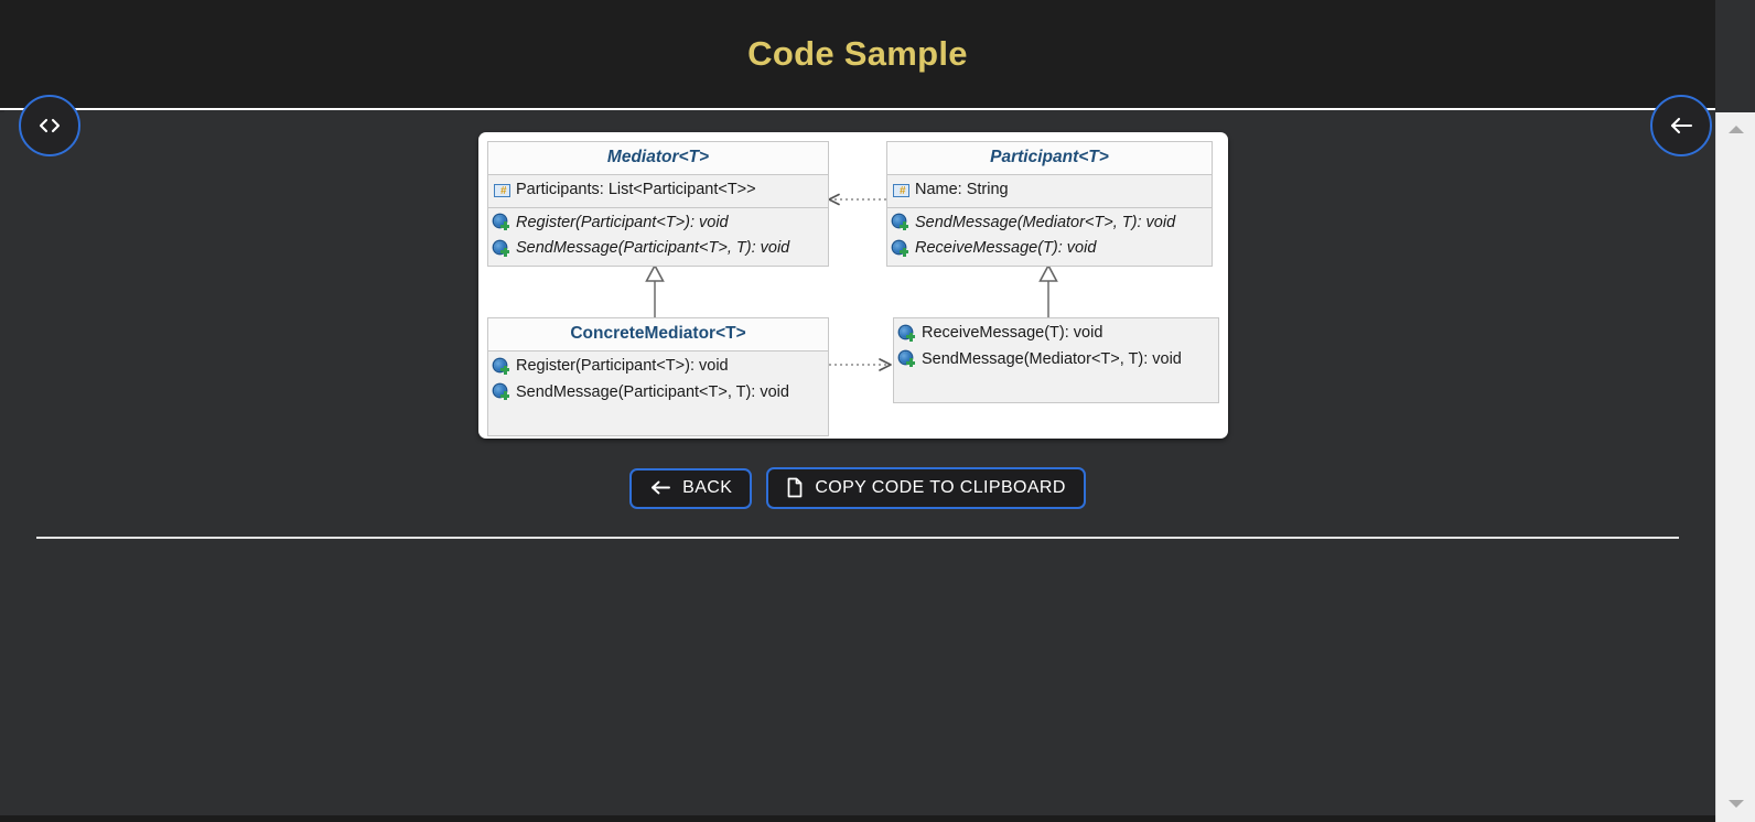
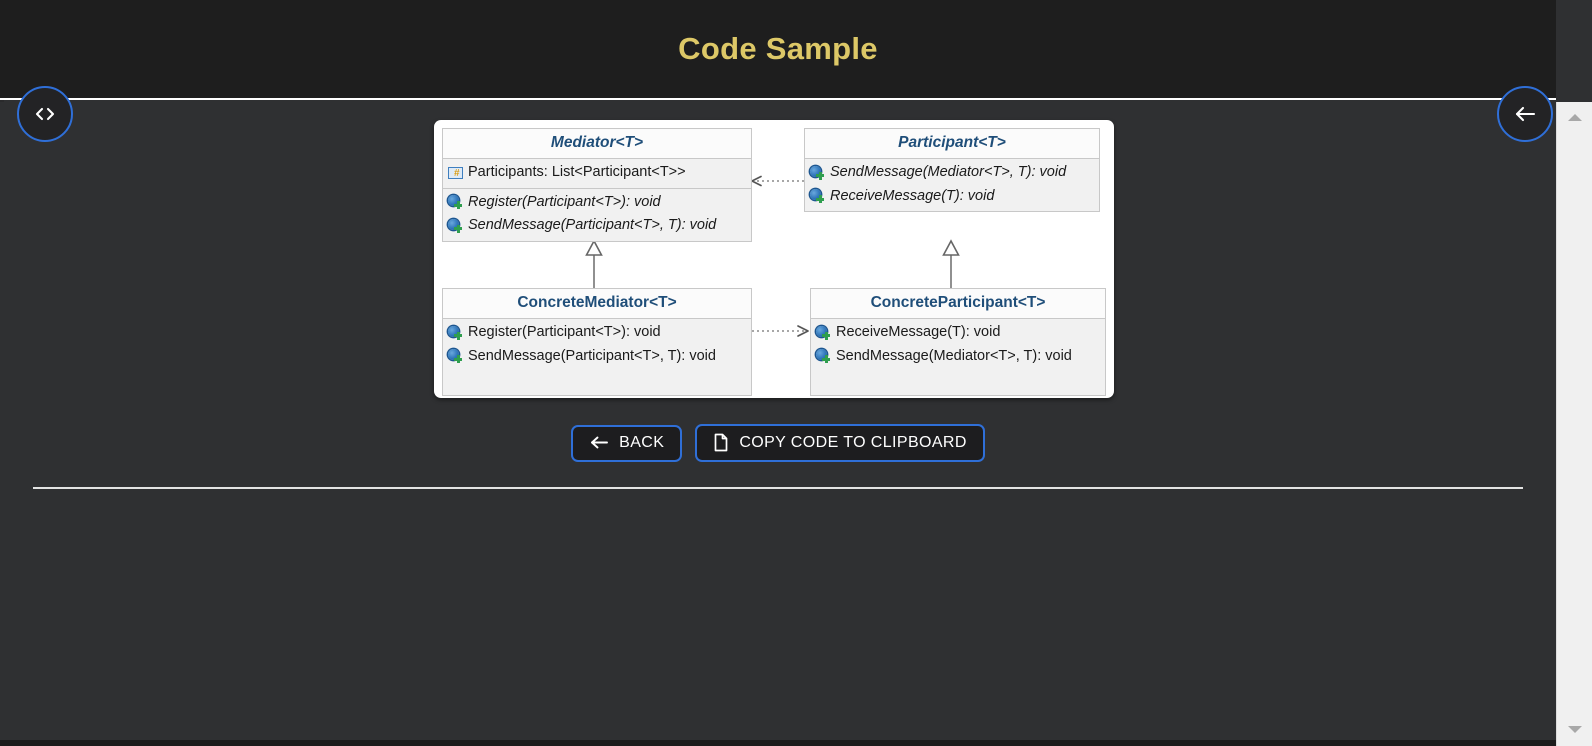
  Code Sample
  Mediator<T>
  Participants: List<Participant<T>>
  Register(Participant<T>): void
  SendMessage(Participant<T>, T): void
  Participant<T>
- Name: String
  SendMessage(Mediator<T>, T): void
  ReceiveMessage(T): void
  ConcreteMediator<T>
  Register(Participant<T>): void
  SendMessage(Participant<T>, T): void
+ ConcreteParticipant<T>
  ReceiveMessage(T): void
  SendMessage(Mediator<T>, T): void
  BACK
  COPY CODE TO CLIPBOARD
